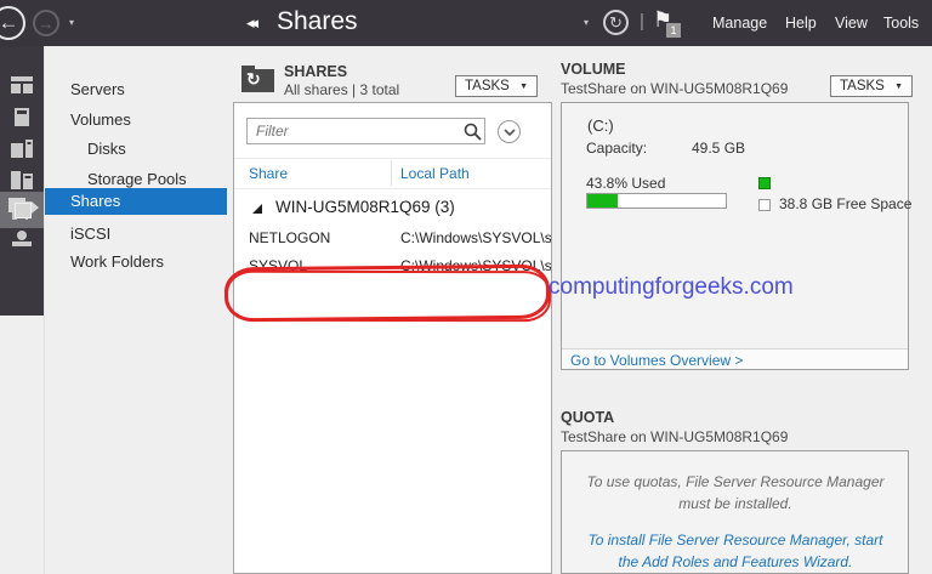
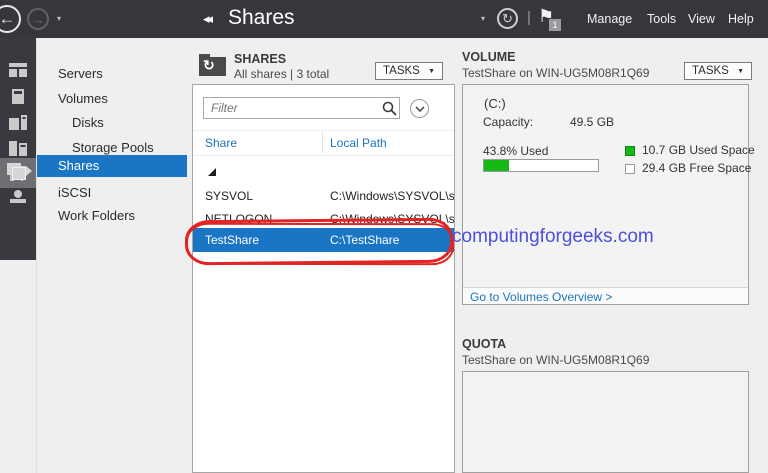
  ←
  →
  ▾
  ◂◂
  Shares
  ▾
  ↻
  |
  ⚑
  1
  Manage
- Help
+ Tools
  View
- Tools
+ Help
  Servers
  Volumes
  Disks
  Storage Pools
  Shares
  iSCSI
  Work Folders
  ↻
  SHARES
  All shares | 3 total
  TASKS
  Filter
  Share
  Local Path
- WIN-UG5M08R1Q69 (3)
- NETLOGON
+ SYSVOL
  C:\Windows\SYSVOL\s
- SYSVOL
+ NETLOGON
  C:\Windows\SYSVOL\s
+ TestShare
+ C:\TestShare
  VOLUME
  TestShare on WIN-UG5M08R1Q69
  TASKS
  (C:)
  Capacity:
  49.5 GB
  43.8% Used
+ 10.7 GB Used Space
- 38.8 GB Free Space
+ 29.4 GB Free Space
  computingforgeeks.com
  Go to Volumes Overview >
  QUOTA
  TestShare on WIN-UG5M08R1Q69
- To use quotas, File Server Resource Manager must be installed.
- To install File Server Resource Manager, start the Add Roles and Features Wizard.
